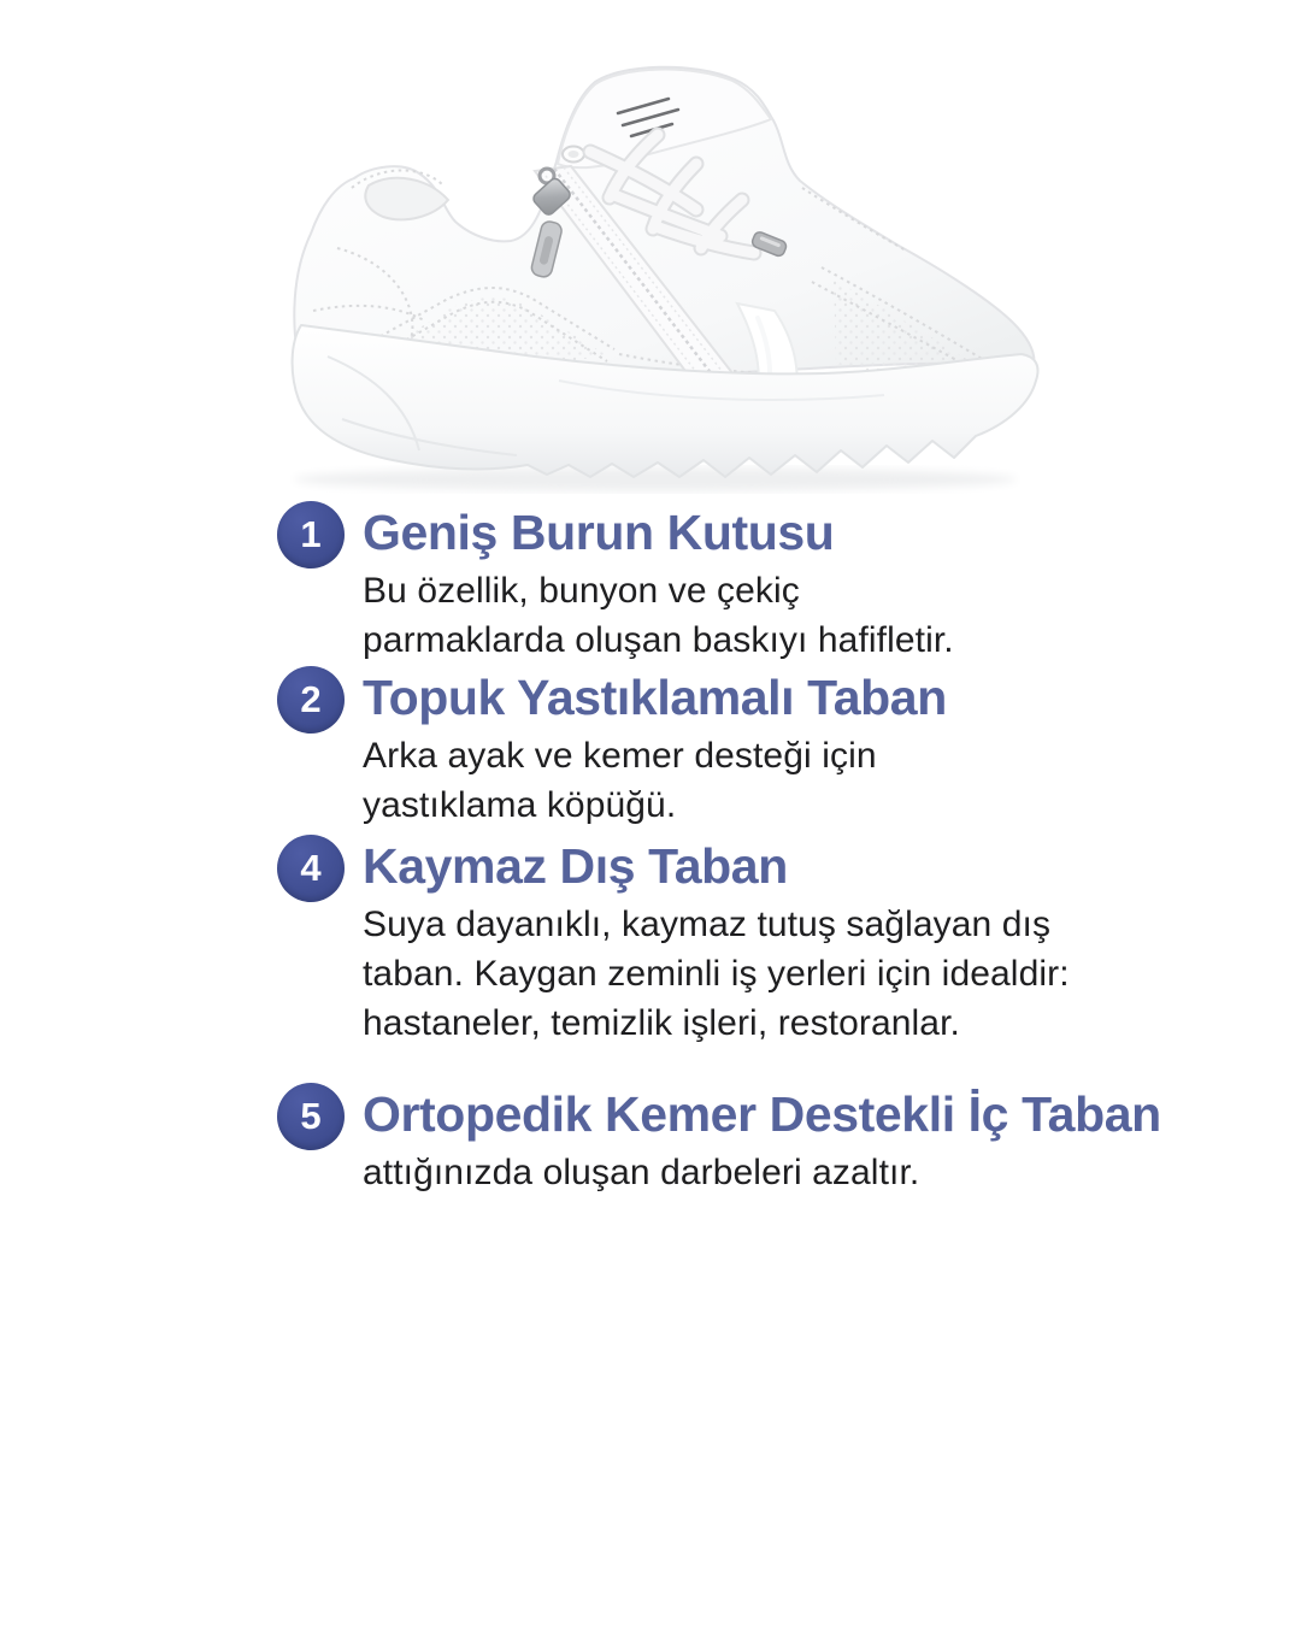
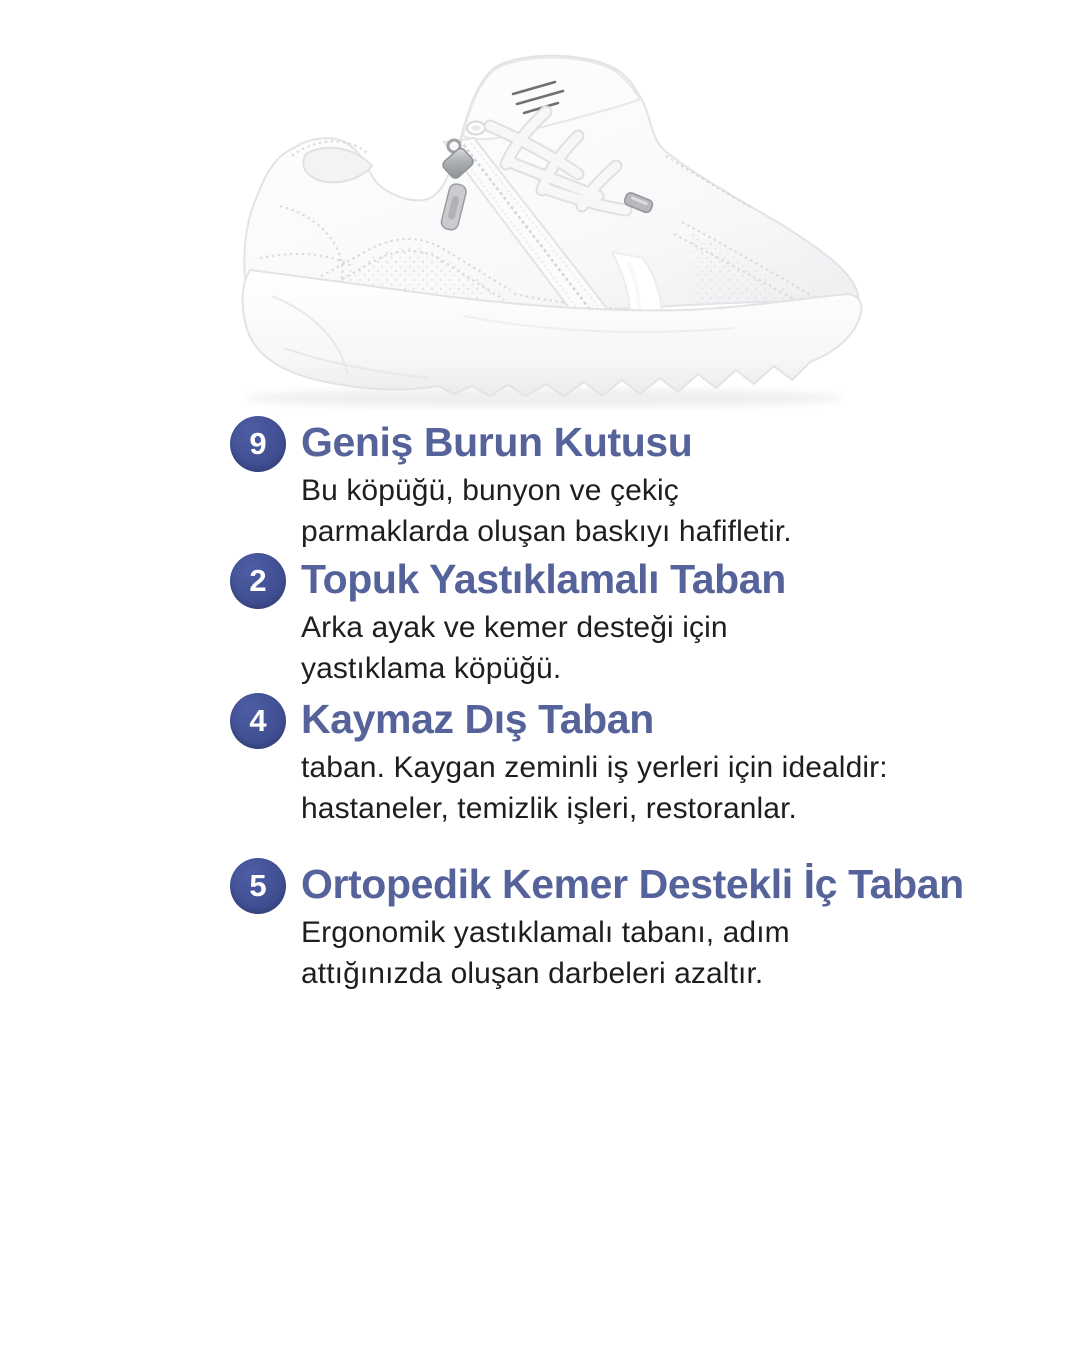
- 1
+ 9
  Geniş Burun Kutusu
- Bu özellik, bunyon ve çekiç
+ Bu köpüğü, bunyon ve çekiç
  parmaklarda oluşan baskıyı hafifletir.
  2
  Topuk Yastıklamalı Taban
  Arka ayak ve kemer desteği için
  yastıklama köpüğü.
  4
  Kaymaz Dış Taban
- Suya dayanıklı, kaymaz tutuş sağlayan dış
  taban. Kaygan zeminli iş yerleri için idealdir:
  hastaneler, temizlik işleri, restoranlar.
  5
  Ortopedik Kemer Destekli İç Taban
+ Ergonomik yastıklamalı tabanı, adım
  attığınızda oluşan darbeleri azaltır.
